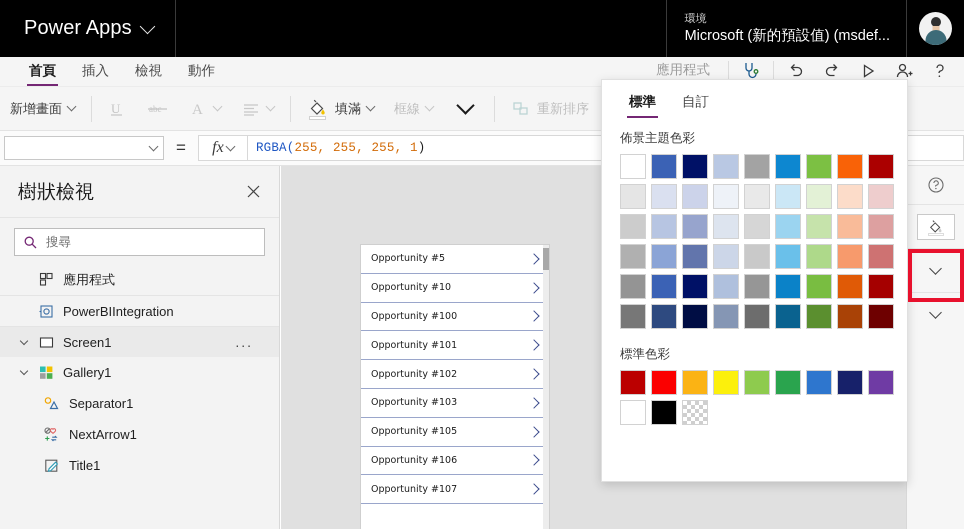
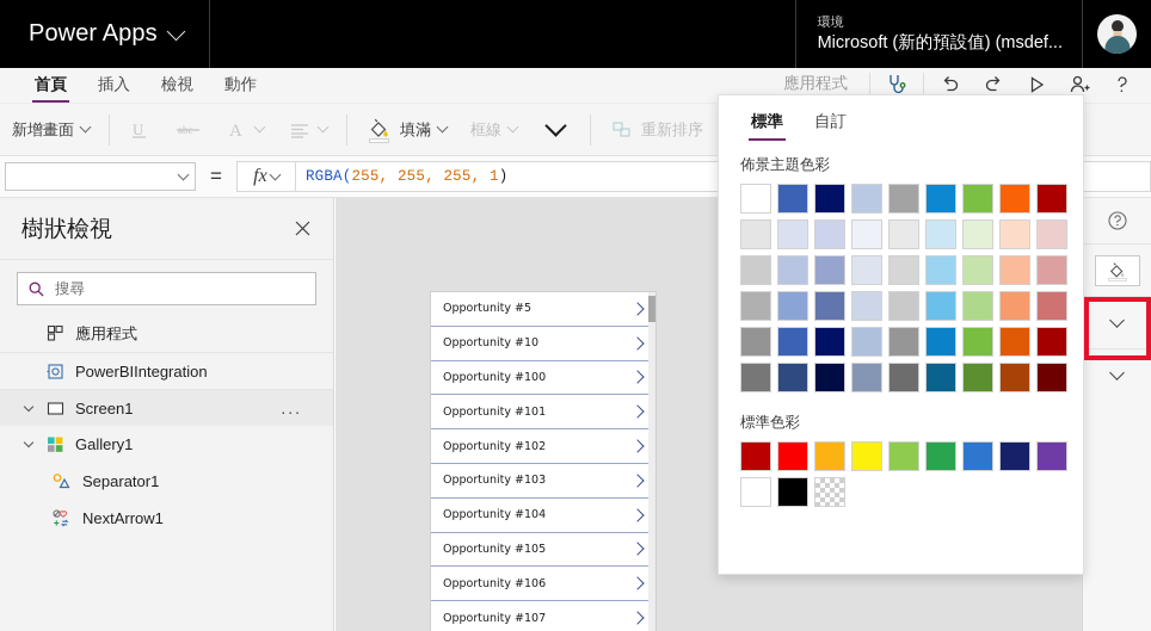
  Power Apps
  環境
  Microsoft (新的預設值) (msdef...
  首頁
  插入
  檢視
  動作
  應用程式
  新增畫面
  U
  A
  填滿
  框線
  重新排序
  =
  fx
  RGBA(
  255, 255, 255, 1
  )
  樹狀檢視
  搜尋
  應用程式
  PowerBIIntegration
  Screen1
  ...
  Gallery1
  Separator1
  NextArrow1
- Title1
  Opportunity #5
  Opportunity #10
  Opportunity #100
  Opportunity #101
  Opportunity #102
  Opportunity #103
+ Opportunity #104
  Opportunity #105
  Opportunity #106
  Opportunity #107
  標準
  自訂
  佈景主題色彩
  標準色彩
